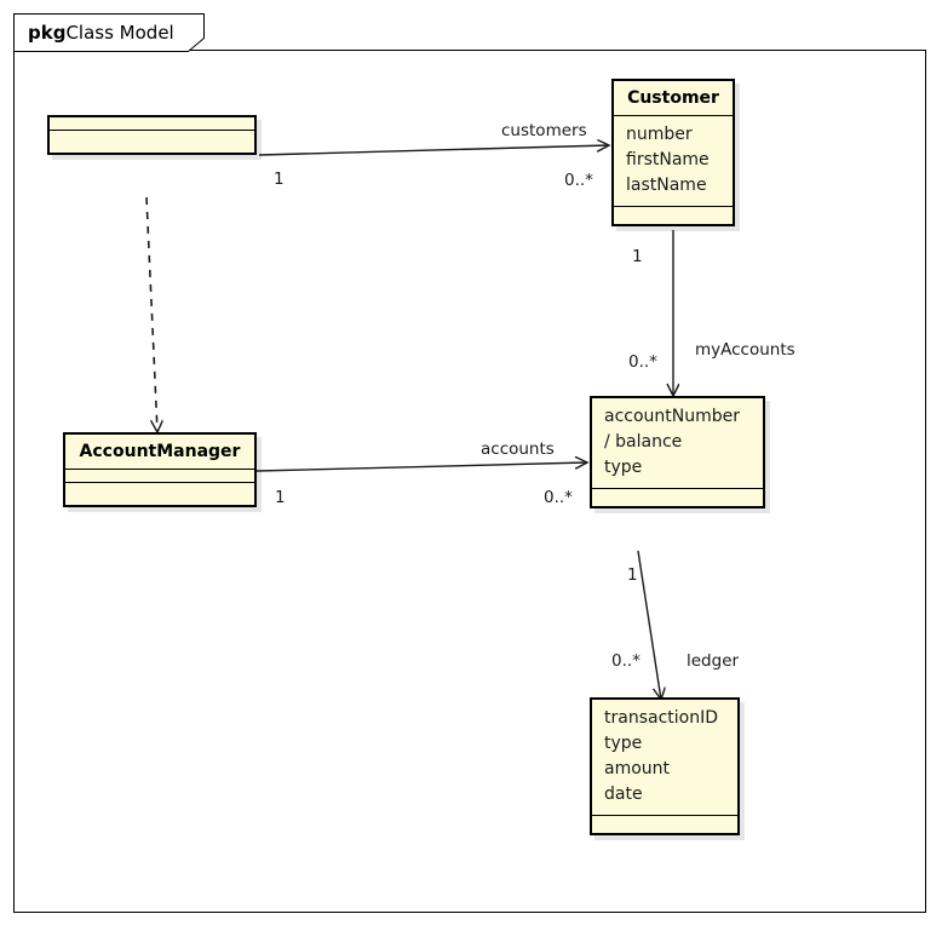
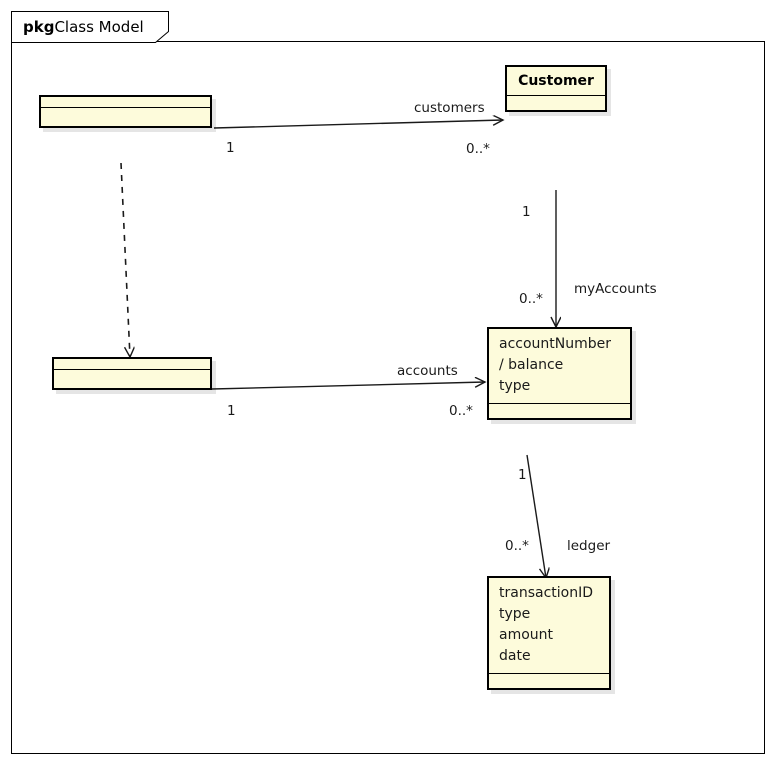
  pkgClass Model
  Customer
- number
- firstName
- lastName
- AccountManager
  accountNumber
  / balance
  type
  transactionID
  type
  amount
  date
  customers
  1
  0..*
  myAccounts
  1
  0..*
  accounts
  1
  0..*
  ledger
  1
  0..*
